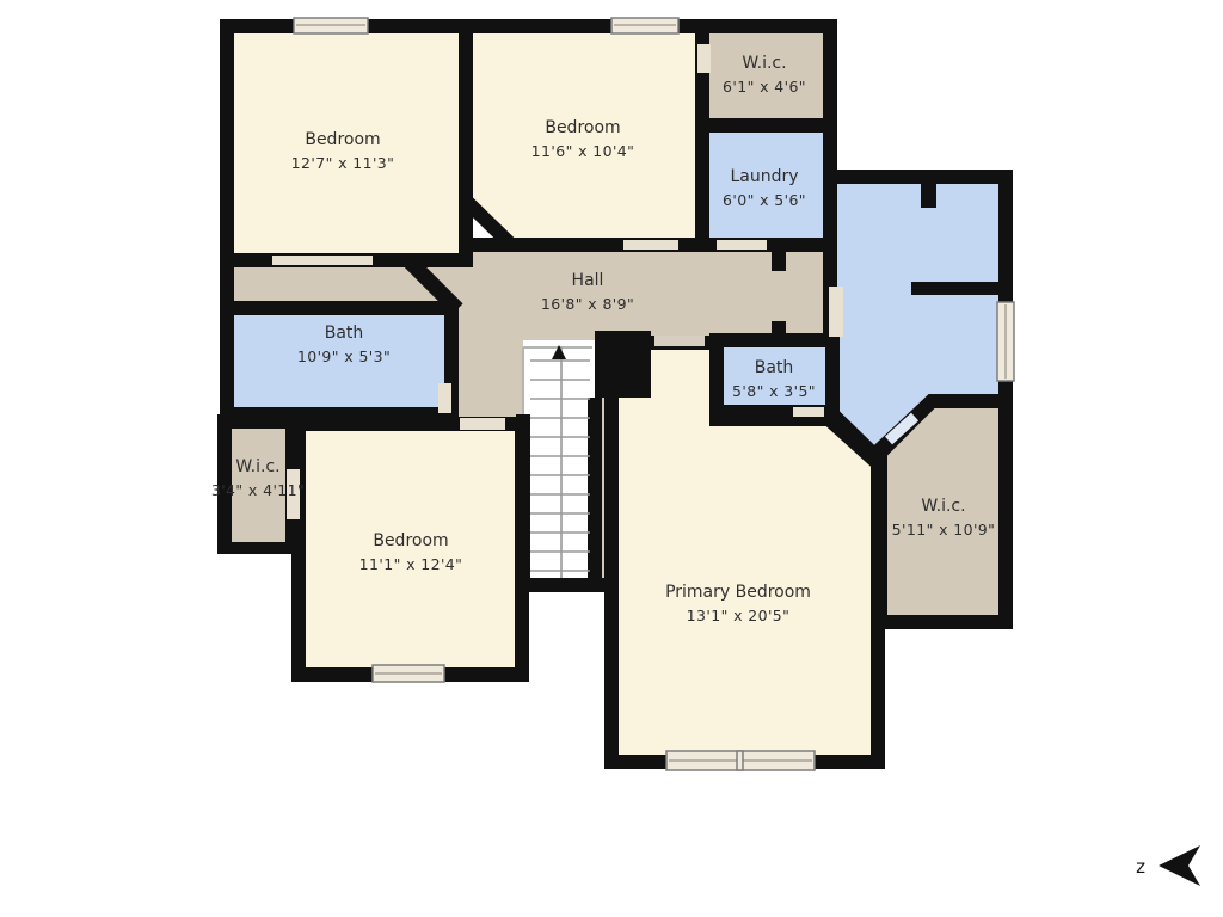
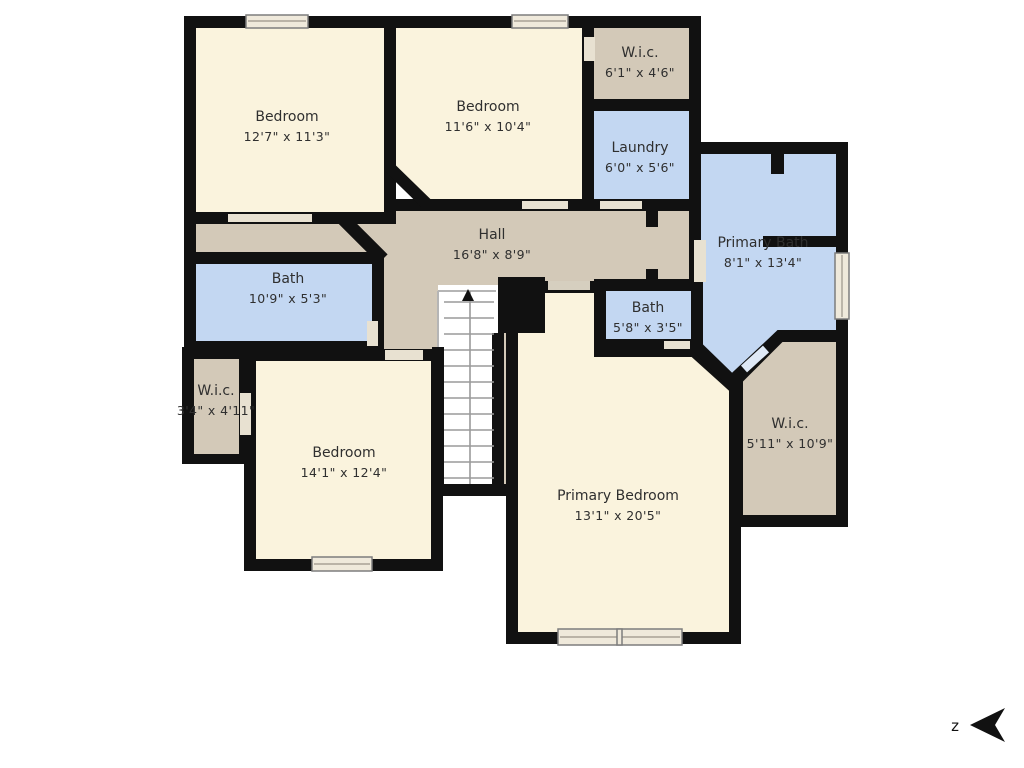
  z
  Hall
  16'8" x 8'9"
  Bedroom
  12'7" x 11'3"
  Bedroom
  11'6" x 10'4"
  W.i.c.
  6'1" x 4'6"
  Laundry
  6'0" x 5'6"
+ Primary Bath
+ 8'1" x 13'4"
  Bath
  10'9" x 5'3"
  Bath
  5'8" x 3'5"
  W.i.c.
  3'4" x 4'11"
  Bedroom
- 11'1" x 12'4"
+ 14'1" x 12'4"
  Primary Bedroom
  13'1" x 20'5"
  W.i.c.
  5'11" x 10'9"
